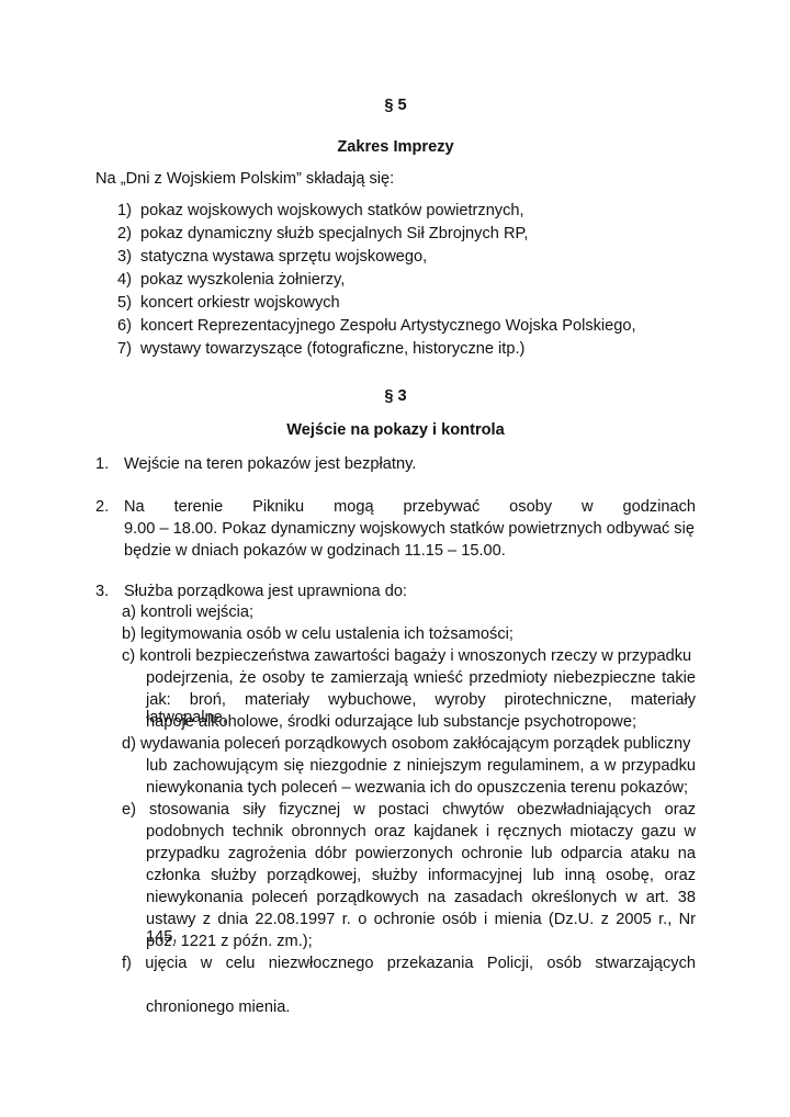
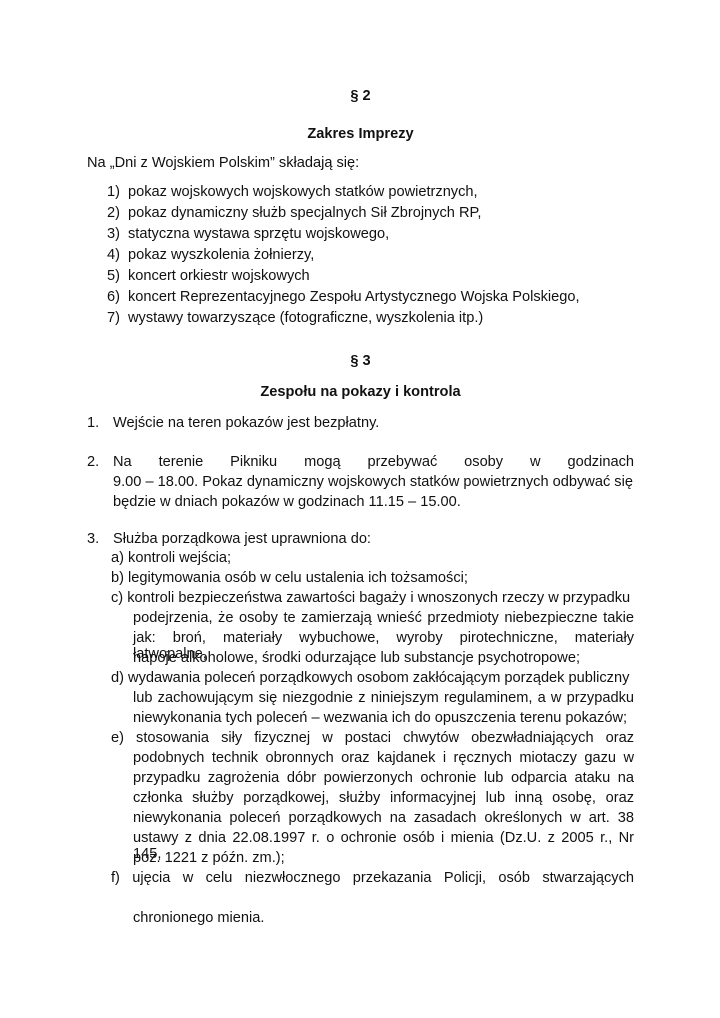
- § 5
+ § 2
  Zakres Imprezy
  Na „Dni z Wojskiem Polskim” składają się:
  1)
  pokaz wojskowych wojskowych statków powietrznych,
  2)
  pokaz dynamiczny służb specjalnych Sił Zbrojnych RP,
  3)
  statyczna wystawa sprzętu wojskowego,
  4)
  pokaz wyszkolenia żołnierzy,
  5)
  koncert orkiestr wojskowych
  6)
  koncert Reprezentacyjnego Zespołu Artystycznego Wojska Polskiego,
  7)
- wystawy towarzyszące (fotograficzne, historyczne itp.)
+ wystawy towarzyszące (fotograficzne, wyszkolenia itp.)
  § 3
- Wejście na pokazy i kontrola
+ Zespołu na pokazy i kontrola
  1.
  Wejście na teren pokazów jest bezpłatny.
  2.
  Na terenie Pikniku mogą przebywać osoby w godzinach
  9.00 – 18.00. Pokaz dynamiczny wojskowych statków powietrznych odbywać się
  będzie w dniach pokazów w godzinach 11.15 – 15.00.
  3.
  Służba porządkowa jest uprawniona do:
  a) kontroli wejścia;
  b) legitymowania osób w celu ustalenia ich tożsamości;
  c) kontroli bezpieczeństwa zawartości bagaży i wnoszonych rzeczy w przypadku
  podejrzenia, że osoby te zamierzają wnieść przedmioty niebezpieczne takie
  jak: broń, materiały wybuchowe, wyroby pirotechniczne, materiały łatwopalne,
  napoje alkoholowe, środki odurzające lub substancje psychotropowe;
  d) wydawania poleceń porządkowych osobom zakłócającym porządek publiczny
  lub zachowującym się niezgodnie z niniejszym regulaminem, a w przypadku
  niewykonania tych poleceń – wezwania ich do opuszczenia terenu pokazów;
  e) stosowania siły fizycznej w postaci chwytów obezwładniających oraz
  podobnych technik obronnych oraz kajdanek i ręcznych miotaczy gazu w
  przypadku zagrożenia dóbr powierzonych ochronie lub odparcia ataku na
  członka służby porządkowej, służby informacyjnej lub inną osobę, oraz
  niewykonania poleceń porządkowych na zasadach określonych w art. 38
  ustawy z dnia 22.08.1997 r. o ochronie osób i mienia (Dz.U. z 2005 r., Nr 145,
  poz. 1221 z późn. zm.);
  f) ujęcia w celu niezwłocznego przekazania Policji, osób stwarzających
  chronionego mienia.
